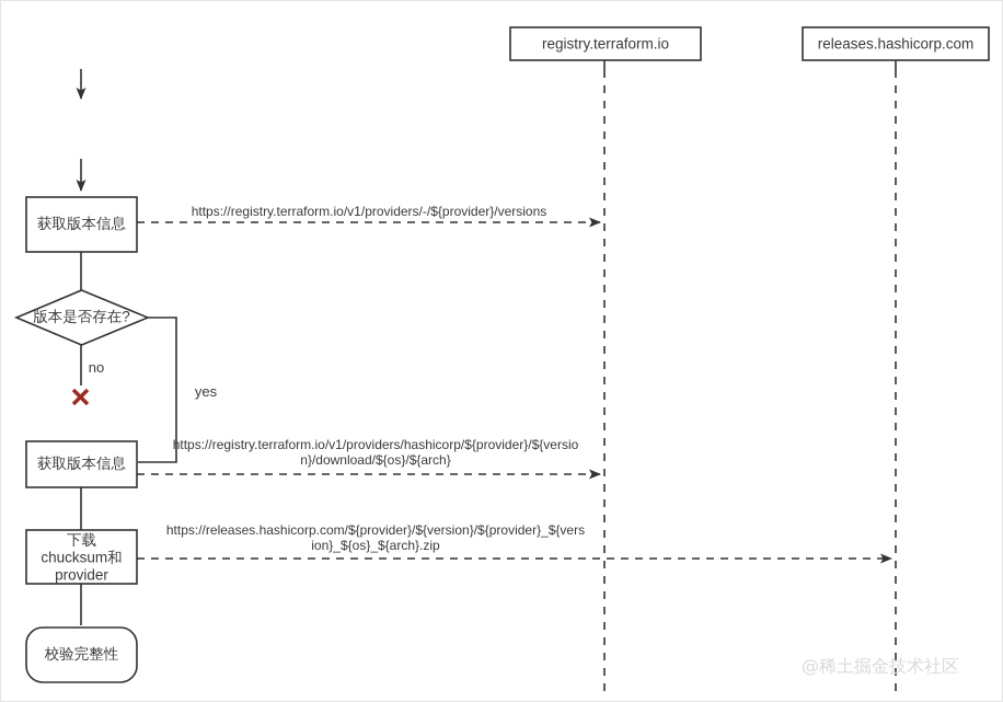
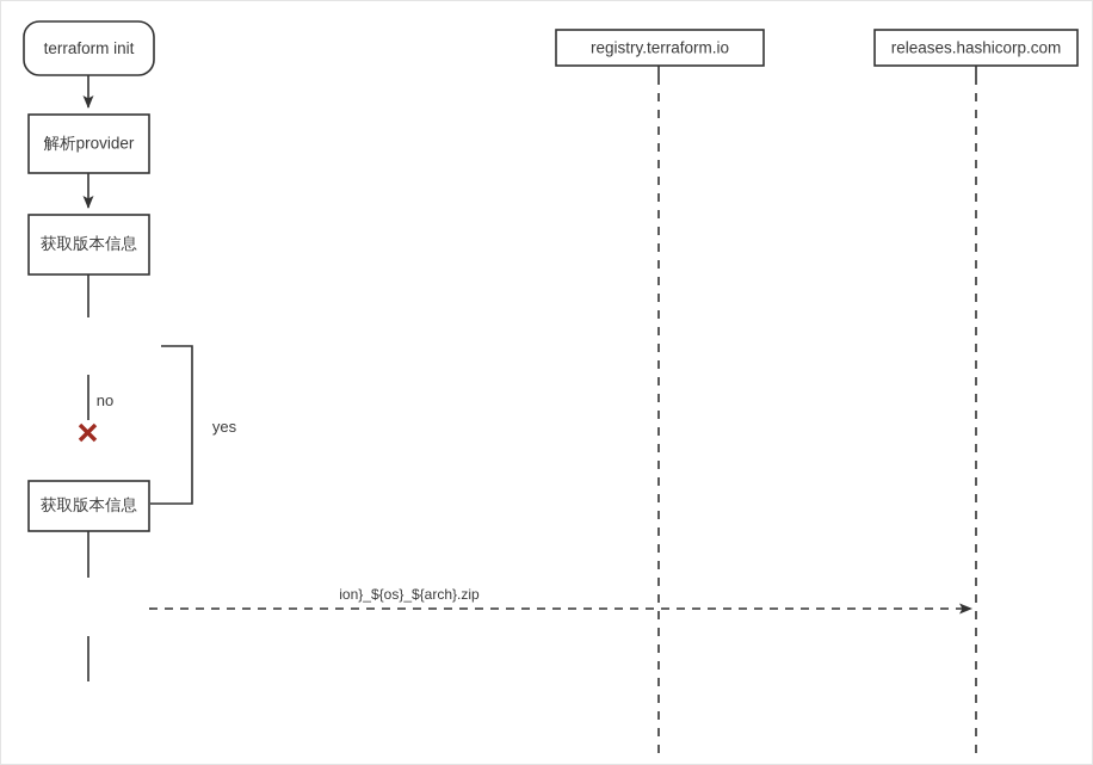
  registry.terraform.io
  releases.hashicorp.com
+ terraform init
+ 解析provider
  获取版本信息
- 版本是否存在?
  no
  yes
  获取版本信息
- 下载
- chucksum和
- provider
- 校验完整性
- https://registry.terraform.io/v1/providers/-/${provider}/versions
- https://registry.terraform.io/v1/providers/hashicorp/${provider}/${versio
- n}/download/${os}/${arch}
- https://releases.hashicorp.com/${provider}/${version}/${provider}_${vers
  ion}_${os}_${arch}.zip
- @稀土掘金技术社区
